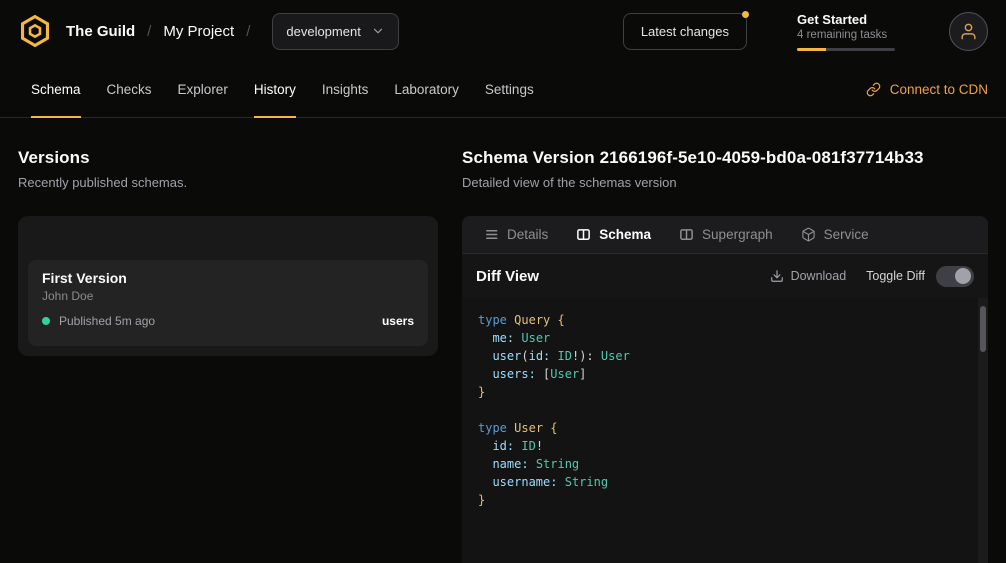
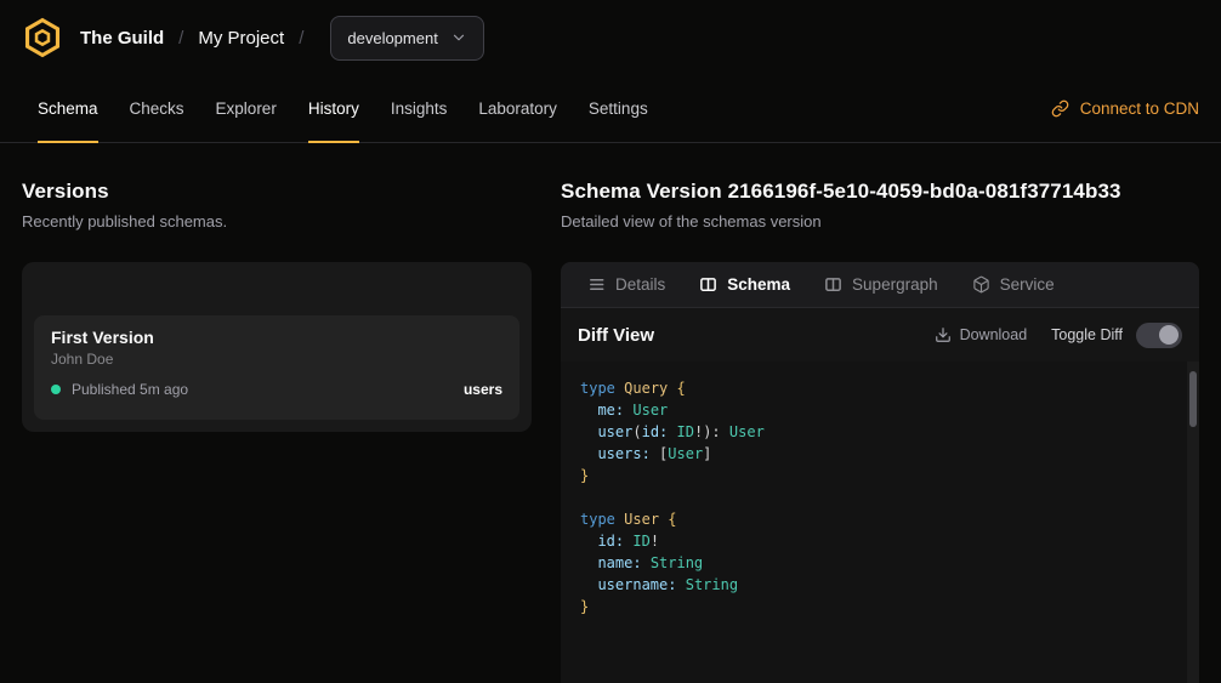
  The Guild
  /
  My Project
  /
  development
- Latest changes
- Get Started
- 4 remaining tasks
  Schema
  Checks
  Explorer
  History
  Insights
  Laboratory
  Settings
  Connect to CDN
  Versions
  Recently published schemas.
  First Version
  John Doe
  Published 5m ago
  users
  Schema Version 2166196f-5e10-4059-bd0a-081f37714b33
  Detailed view of the schemas version
  Details
  Schema
  Supergraph
  Service
  Diff View
  Download
  Toggle Diff
  type Query {
  me: User
  user(id: ID!): User
  users: [User]
  }
  type User {
  id: ID!
  name: String
  username: String
  }
